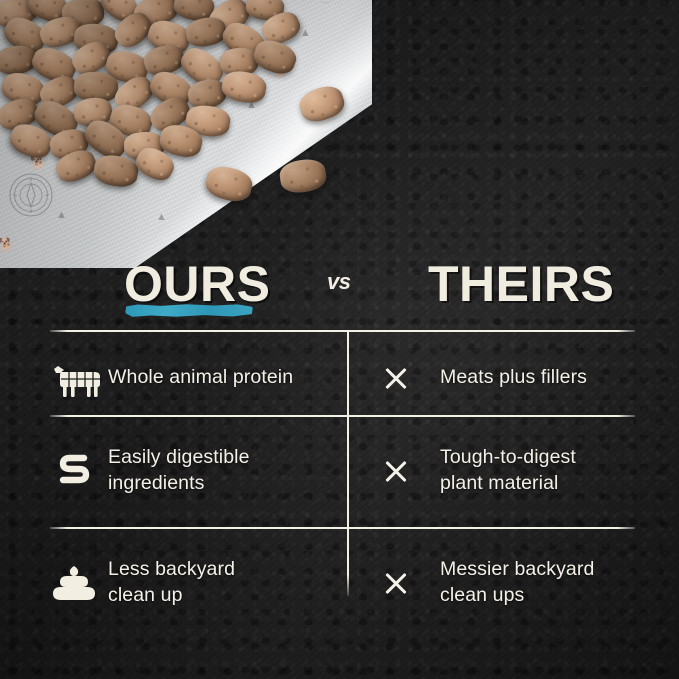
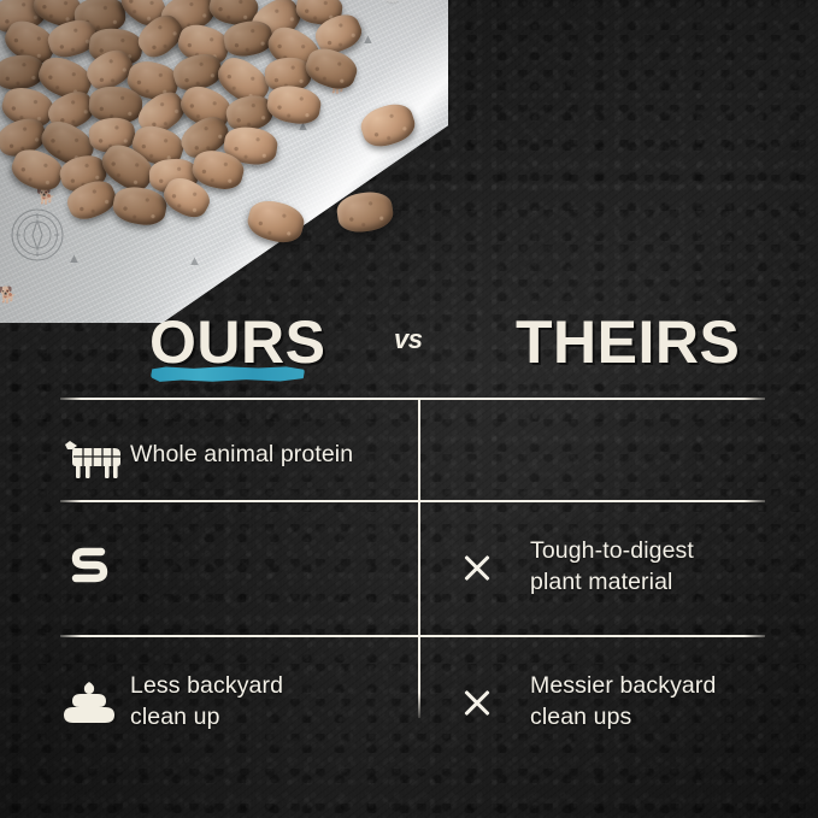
  OURS
  vs
  THEIRS
  Whole animal protein
- Meats plus fillers
- Easily digestible
- ingredients
  Tough-to-digest
  plant material
  Less backyard
  clean up
  Messier backyard
  clean ups
